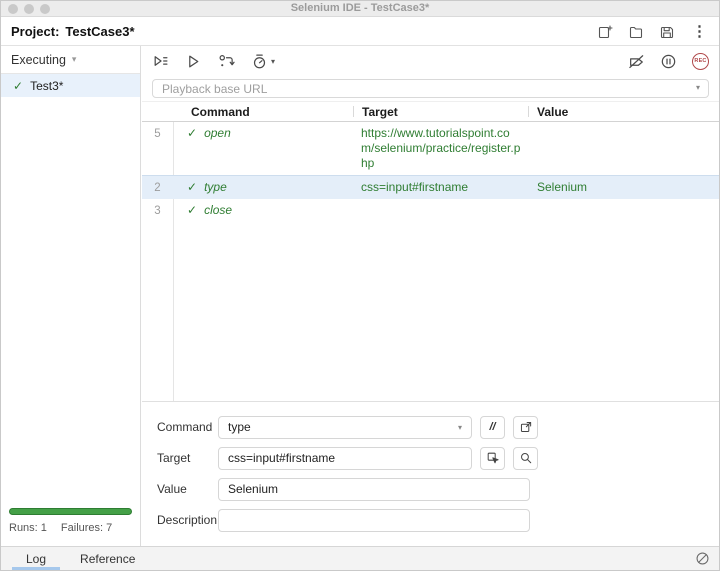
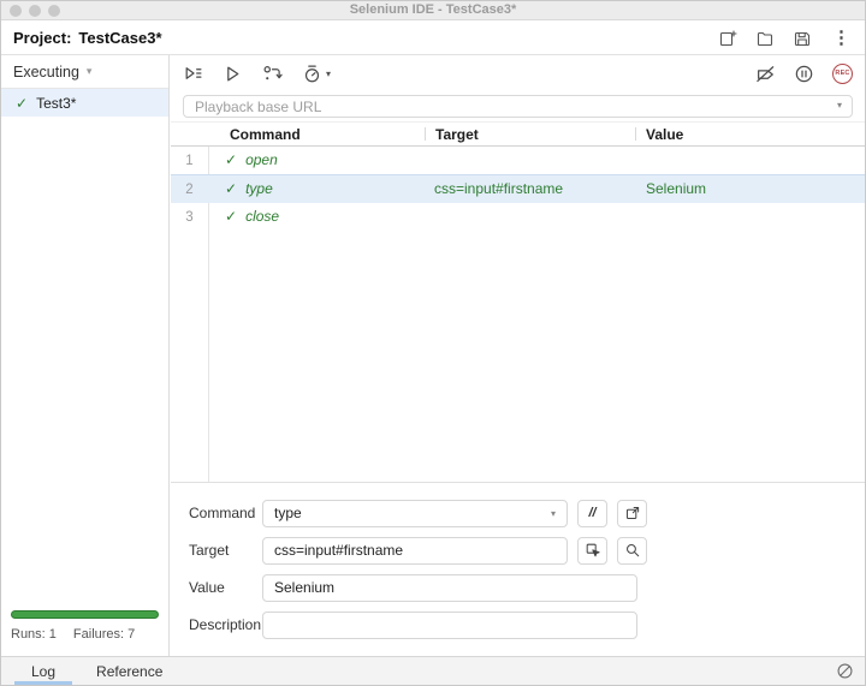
  Selenium IDE - TestCase3*
  Project:
  TestCase3*
  ⋮
  Executing
  ▾
  ✓
  Test3*
  Runs: 1
  Failures: 7
  ▾
  Playback base URL
  ▾
  Command
  Target
  Value
- 5
+ 1
  ✓
  open
- https://www.tutorialspoint.com/selenium/practice/register.php
  2
  ✓
  type
  css=input#firstname
  Selenium
  3
  ✓
  close
  Command
  type
  ▾
  //
  Target
  css=input#firstname
  Value
  Selenium
  Description
  Log
  Reference
